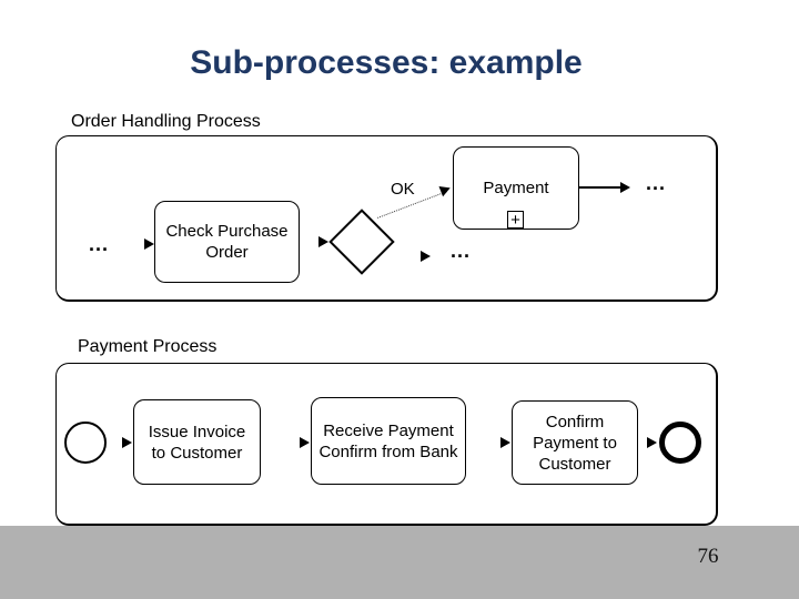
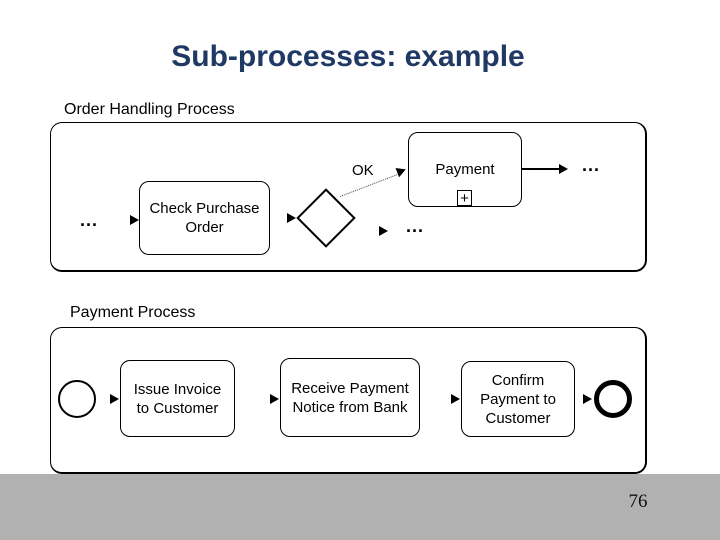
  Sub-processes: example
  Order Handling Process
  ...
  Check Purchase Order
  OK
  Payment
  +
  ...
  ...
  Payment Process
  Issue Invoice to Customer
- Receive Payment Confirm from Bank
+ Receive Payment Notice from Bank
  Confirm Payment to Customer
  76
